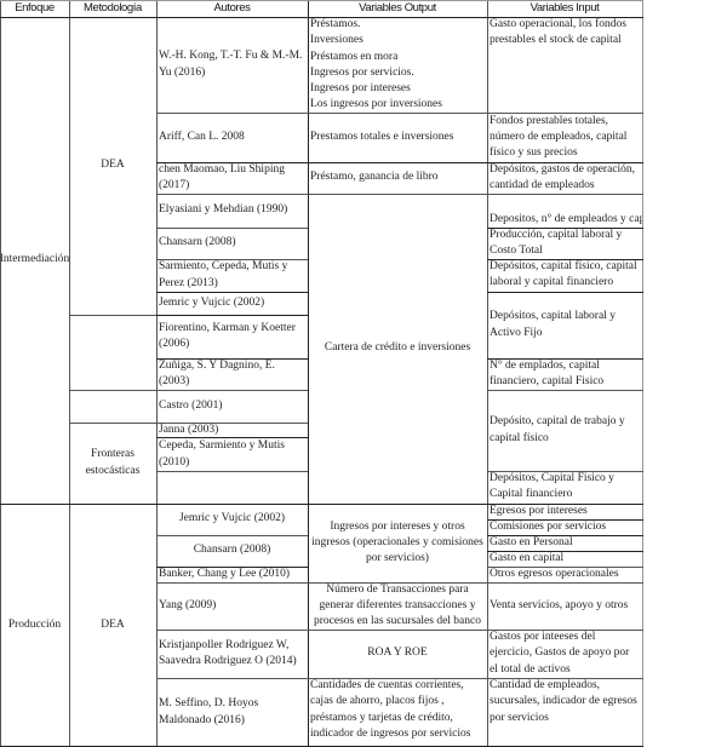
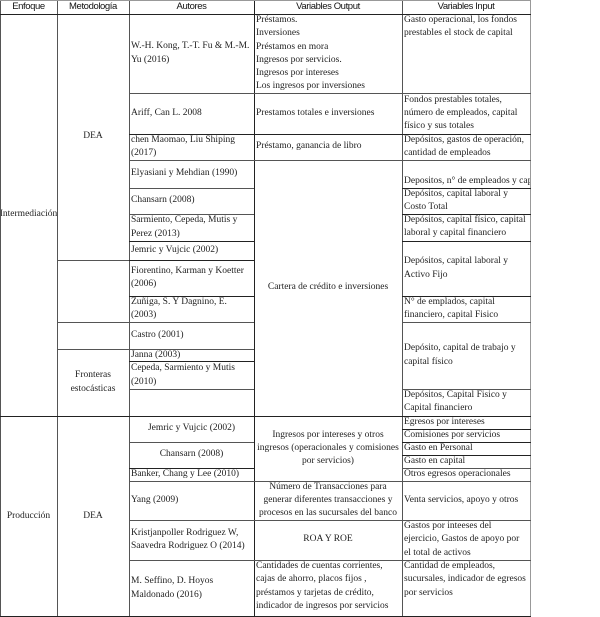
  Enfoque
  Metodología
  Autores
  Variables Output
  Variables Input
  Intermediación
  Producción
  DEA
  Fronteras estocásticas
  DEA
  W.-H. Kong, T.-T. Fu & M.-M. Yu (2016)
  Ariff, Can L. 2008
  chen Maomao, Liu Shiping (2017)
  Elyasiani y Mehdian (1990)
  Chansarn (2008)
  Sarmiento, Cepeda, Mutis y Perez (2013)
  Jemric y Vujcic (2002)
  Fiorentino, Karman y Koetter (2006)
  Zuñiga, S. Y Dagnino, E. (2003)
  Castro (2001)
  Janna (2003)
  Cepeda, Sarmiento y Mutis (2010)
  Préstamos.
  Inversiones
  Préstamos en mora
  Ingresos por servicios.
  Ingresos por intereses
  Los ingresos por inversiones
  Prestamos totales e inversiones
  Préstamo, ganancia de libro
  Cartera de crédito e inversiones
  Gasto operacional, los fondos prestables el stock de capital
- Fondos prestables totales, número de empleados, capital físico y sus precios
+ Fondos prestables totales, número de empleados, capital físico y sus totales
  Depósitos, gastos de operación, cantidad de empleados
  Depositos, n° de empleados y ca
- Producción, capital laboral y Costo Total
+ Depósitos, capital laboral y Costo Total
  Depósitos, capital físico, capital laboral y capital financiero
  Depósitos, capital laboral y Activo Fijo
  N° de emplados, capital financiero, capital Fisico
  Depósito, capital de trabajo y capital físico
  Depósitos, Capital Fisico y Capital financiero
  Jemric y Vujcic (2002)
  Chansarn (2008)
  Banker, Chang y Lee (2010)
  Yang (2009)
  Kristjanpoller Rodriguez W, Saavedra Rodriguez O (2014)
  M. Seffino, D. Hoyos Maldonado (2016)
  Ingresos por intereses y otros ingresos (operacionales y comisiones por servicios)
  Número de Transacciones para generar diferentes transacciones y procesos en las sucursales del banco
  ROA Y ROE
  Cantidades de cuentas corrientes, cajas de ahorro, placos fijos , préstamos y tarjetas de crédito, indicador de ingresos por servicios
  Egresos por intereses
  Comisiones por servicios
  Gasto en Personal
  Gasto en capital
  Otros egresos operacionales
  Venta servicios, apoyo y otros
  Gastos por inteeses del ejercicio, Gastos de apoyo por el total de activos
  Cantidad de empleados, sucursales, indicador de egresos por servicios
